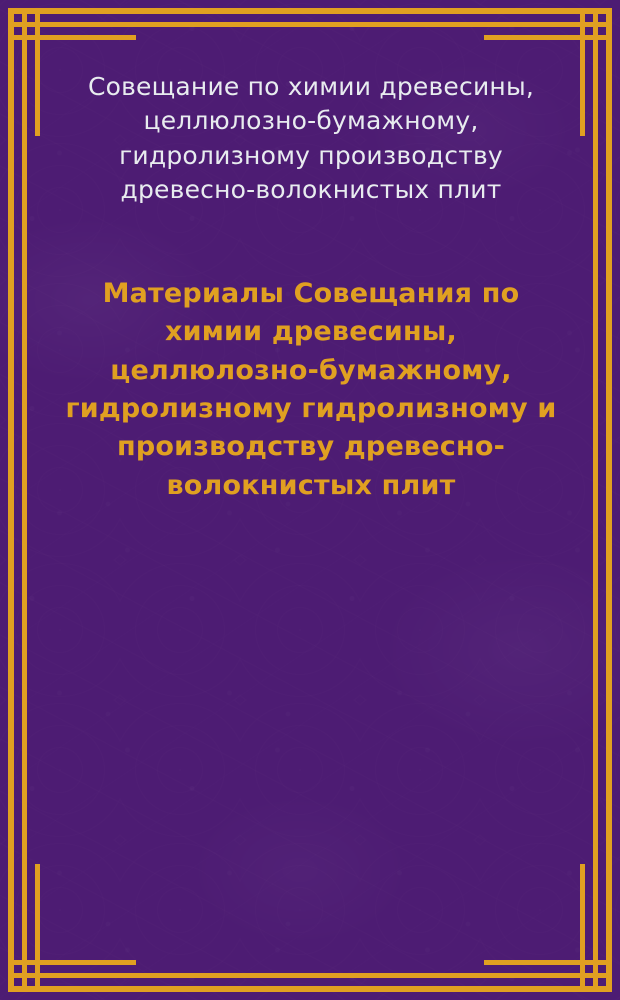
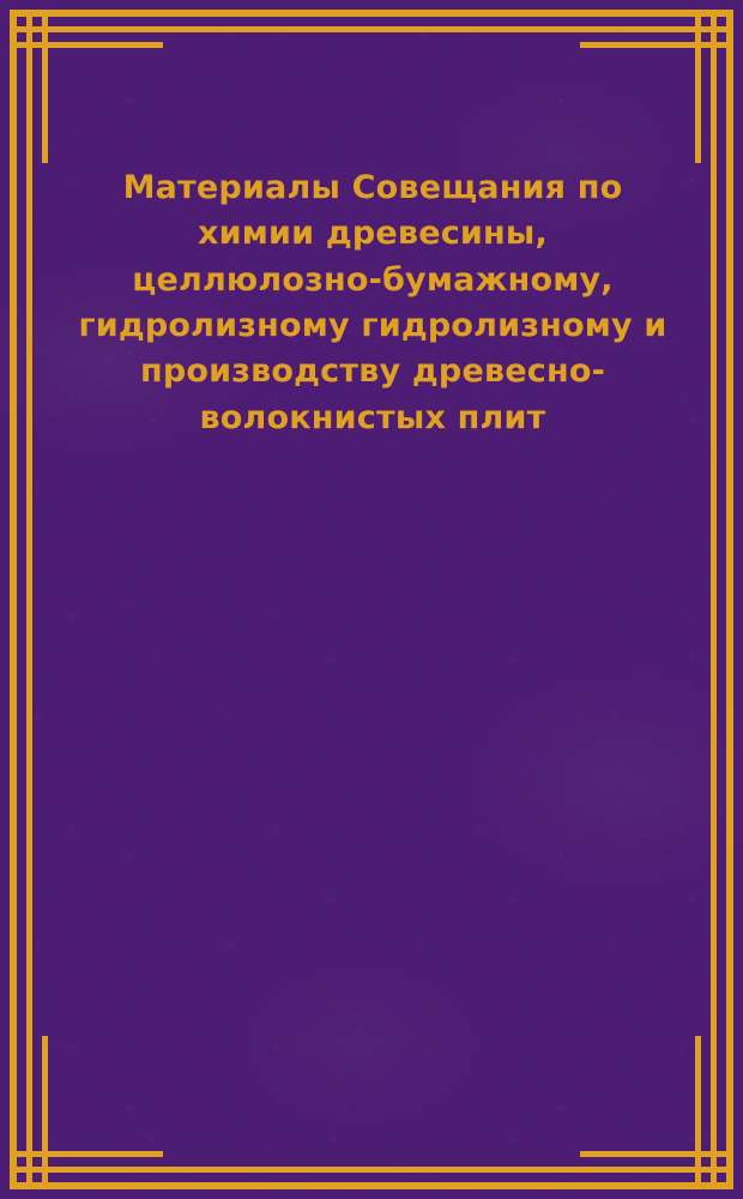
- Совещание по химии древесины, целлюлозно-бумажному, гидролизному производству древесно-волокнистых плит
  Материалы Совещания по химии древесины, целлюлозно-бумажному, гидролизному гидролизному и производству древесно-волокнистых плит
